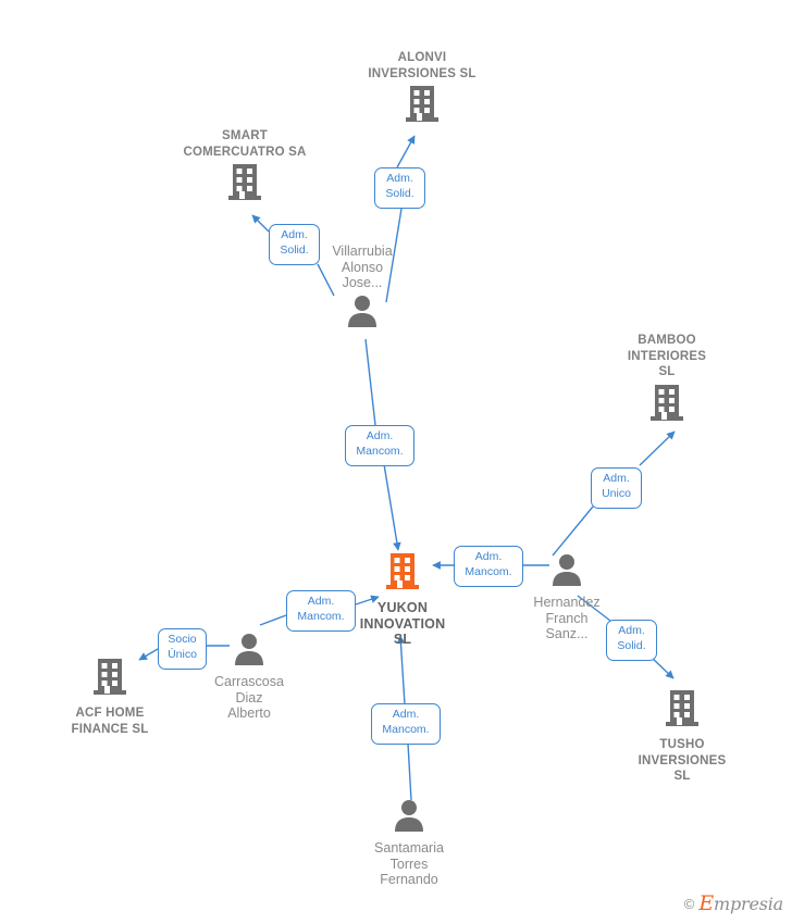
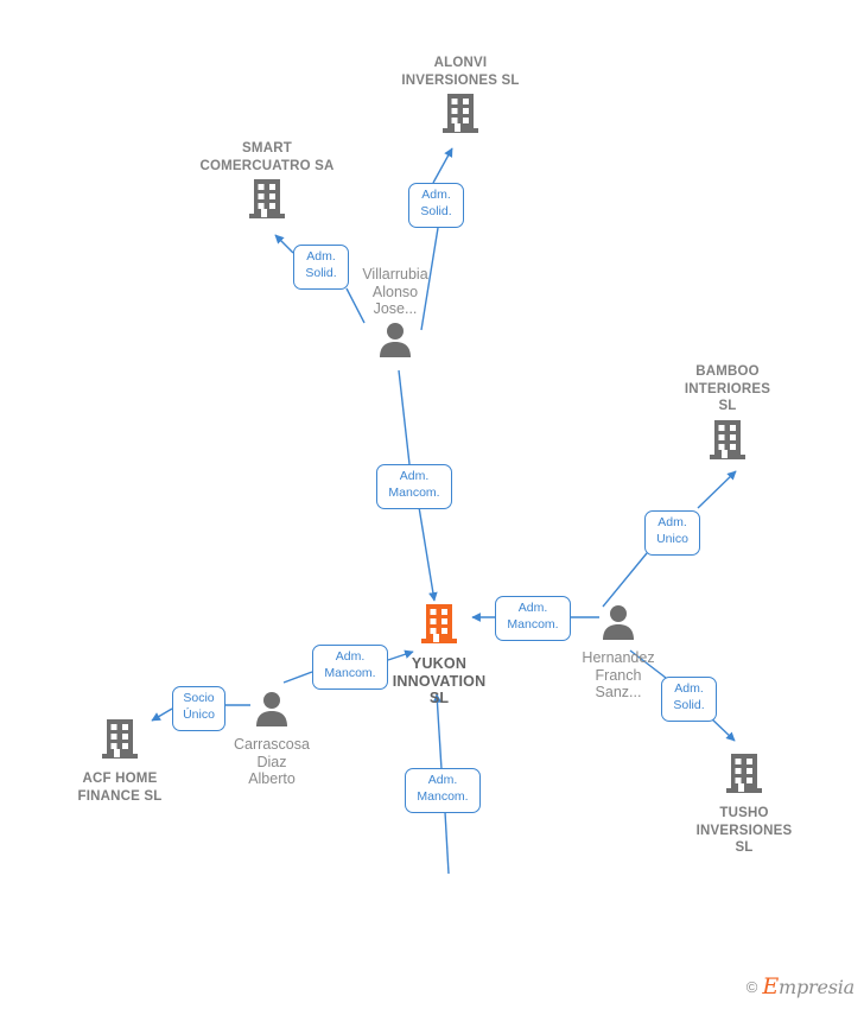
  ALONVI
  INVERSIONES SL
  SMART
  COMERCUATRO SA
  Villarrubia
  Alonso
  Jose...
  BAMBOO
  INTERIORES
  SL
  Hernandez
  Franch
  Sanz...
  YUKON
  INNOVATION
  SL
  TUSHO
  INVERSIONES
  SL
  ACF HOME
  FINANCE SL
  Carrascosa
  Diaz
  Alberto
- Santamaria
- Torres
- Fernando
  Adm.
  Solid.
  Adm.
  Solid.
  Adm.
  Mancom.
  Adm.
  Unico
  Adm.
  Mancom.
  Adm.
  Solid.
  Adm.
  Mancom.
  Socio
  Único
  Adm.
  Mancom.
  ©
  Empresia
